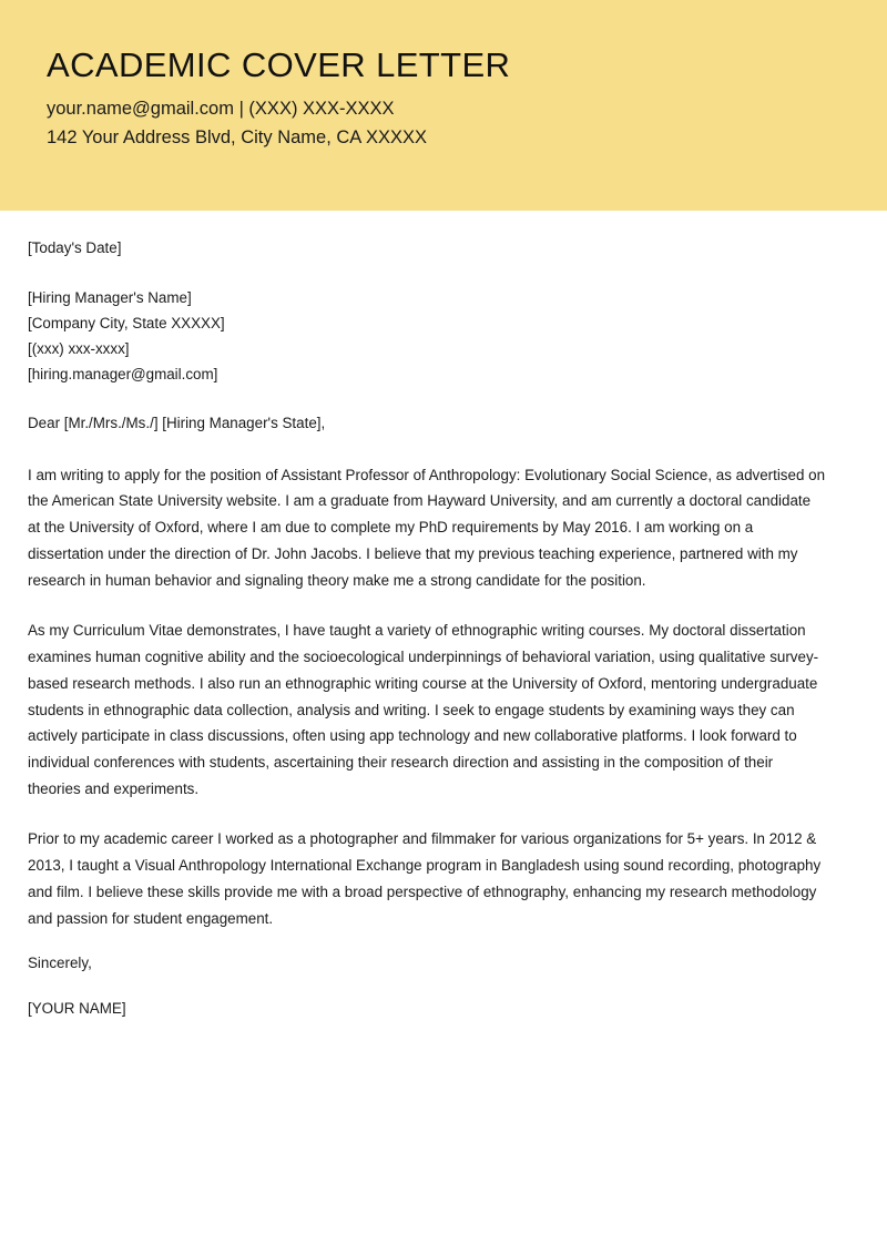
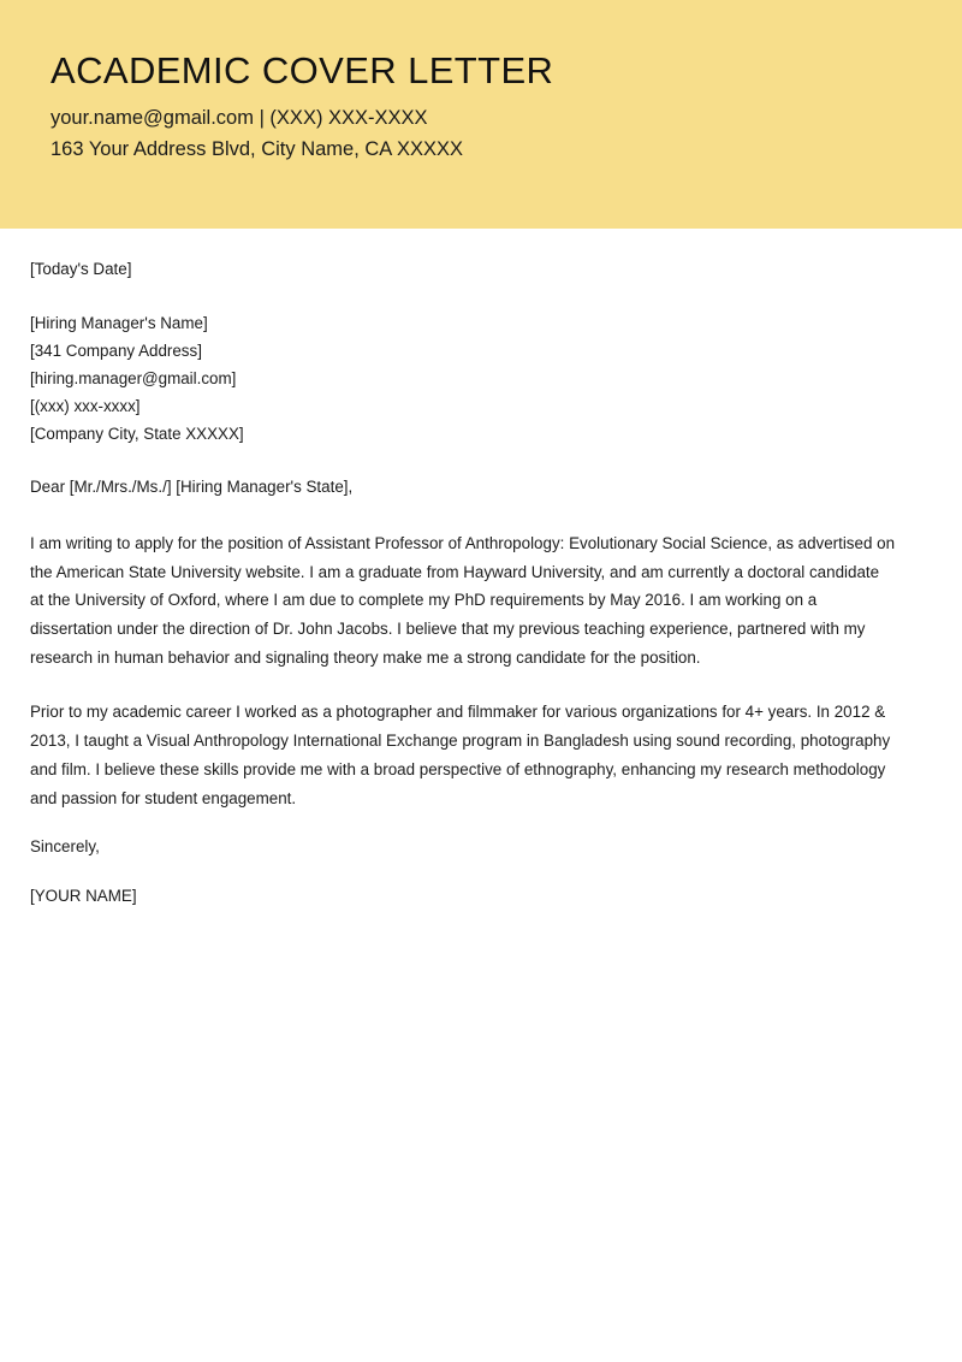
  ACADEMIC COVER LETTER
  your.name@gmail.com | (XXX) XXX-XXXX
- 142 Your Address Blvd, City Name, CA XXXXX
+ 163 Your Address Blvd, City Name, CA XXXXX
  [Today's Date]
  [Hiring Manager's Name]
+ [341 Company Address]
- [Company City, State XXXXX]
+ [hiring.manager@gmail.com]
  [(xxx) xxx-xxxx]
- [hiring.manager@gmail.com]
+ [Company City, State XXXXX]
  Dear [Mr./Mrs./Ms./] [Hiring Manager's State],
  I am writing to apply for the position of Assistant Professor of Anthropology: Evolutionary Social Science, as advertised on the American State University website. I am a graduate from Hayward University, and am currently a doctoral candidate at the University of Oxford, where I am due to complete my PhD requirements by May 2016. I am working on a dissertation under the direction of Dr. John Jacobs. I believe that my previous teaching experience, partnered with my research in human behavior and signaling theory make me a strong candidate for the position.
- As my Curriculum Vitae demonstrates, I have taught a variety of ethnographic writing courses. My doctoral dissertation examines human cognitive ability and the socioecological underpinnings of behavioral variation, using qualitative survey-based research methods. I also run an ethnographic writing course at the University of Oxford, mentoring undergraduate students in ethnographic data collection, analysis and writing. I seek to engage students by examining ways they can actively participate in class discussions, often using app technology and new collaborative platforms. I look forward to individual conferences with students, ascertaining their research direction and assisting in the composition of their theories and experiments.
- Prior to my academic career I worked as a photographer and filmmaker for various organizations for 5+ years. In 2012 & 2013, I taught a Visual Anthropology International Exchange program in Bangladesh using sound recording, photography and film. I believe these skills provide me with a broad perspective of ethnography, enhancing my research methodology and passion for student engagement.
+ Prior to my academic career I worked as a photographer and filmmaker for various organizations for 4+ years. In 2012 & 2013, I taught a Visual Anthropology International Exchange program in Bangladesh using sound recording, photography and film. I believe these skills provide me with a broad perspective of ethnography, enhancing my research methodology and passion for student engagement.
  Sincerely,
  [YOUR NAME]
